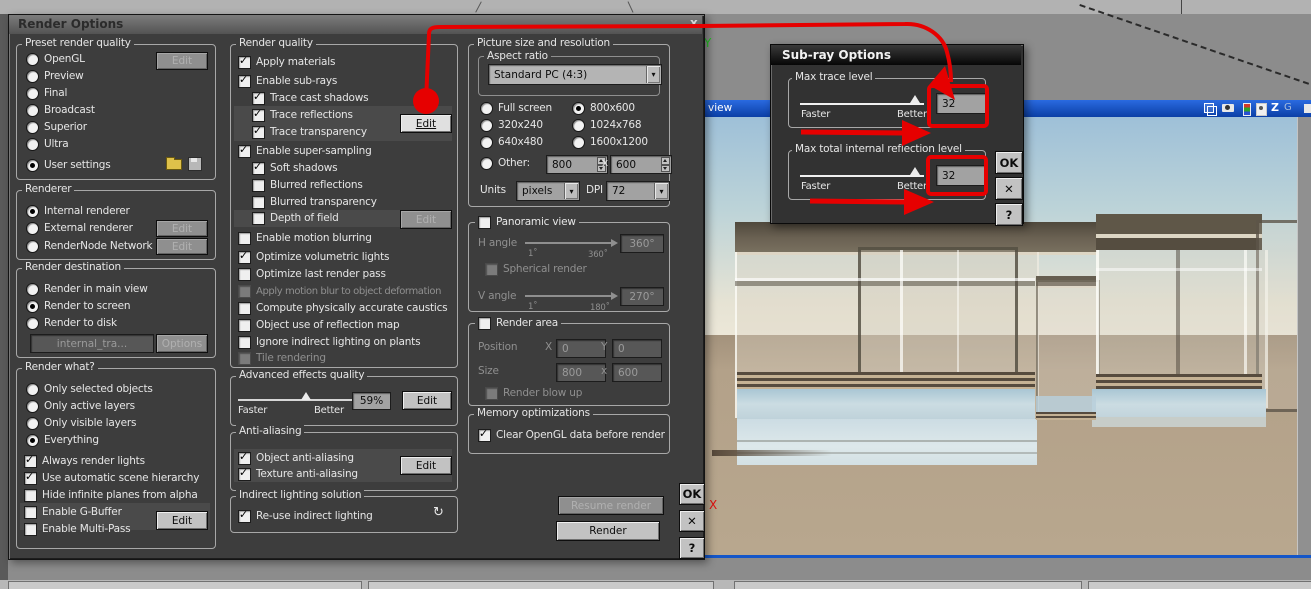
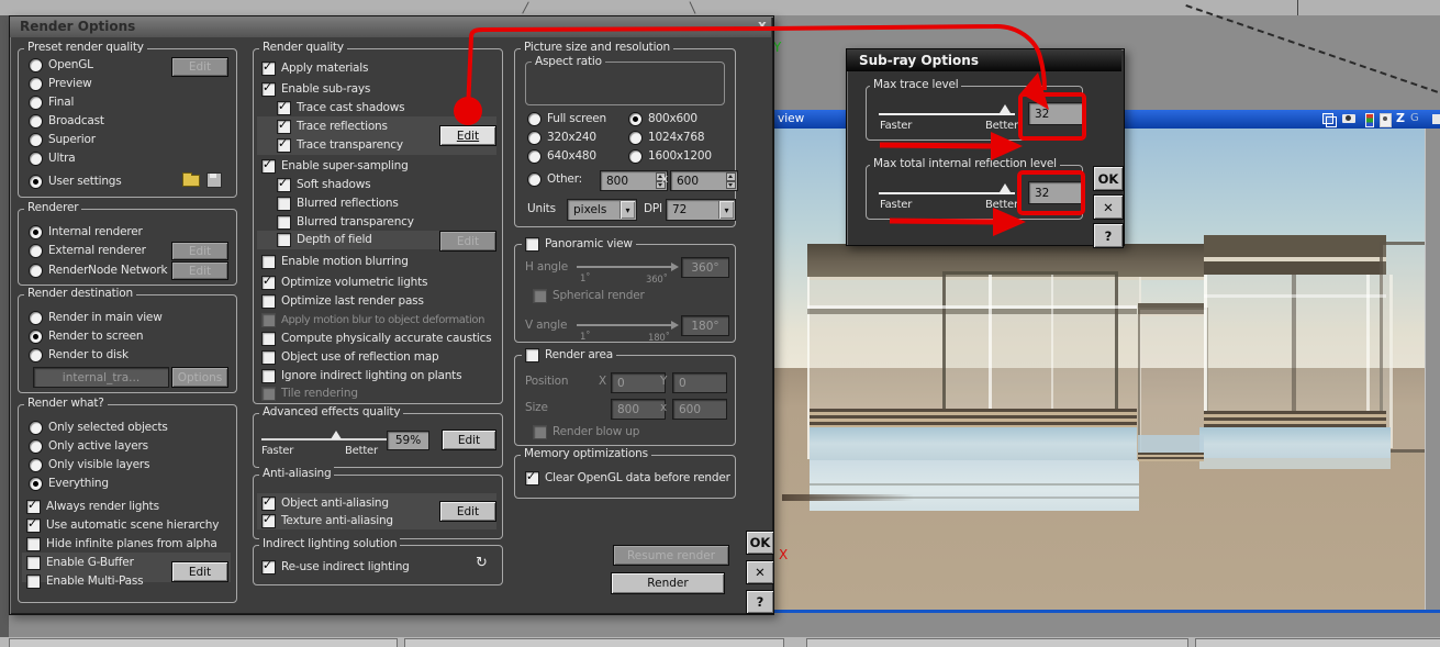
  Y
  view
  Z
  G
  X
  Render Options
  x
  Preset render quality
  OpenGL
  Preview
  Final
  Broadcast
  Superior
  Ultra
  User settings
  Edit
  Renderer
  Internal renderer
  External renderer
  RenderNode Network
  Edit
  Edit
  Render destination
  Render in main view
  Render to screen
  Render to disk
  internal_tra...
  Options
  Render what?
  Only selected objects
  Only active layers
  Only visible layers
  Everything
  Always render lights
  Use automatic scene hierarchy
  Hide infinite planes from alpha
  Enable G-Buffer
  Enable Multi-Pass
  Edit
  Render quality
  Apply materials
  Enable sub-rays
  Trace cast shadows
  Trace reflections
  Trace transparency
  Edit
  Enable super-sampling
  Soft shadows
  Blurred reflections
  Blurred transparency
  Depth of field
  Edit
  Enable motion blurring
  Optimize volumetric lights
  Optimize last render pass
  Apply motion blur to object deformation
  Compute physically accurate caustics
  Object use of reflection map
  Ignore indirect lighting on plants
  Tile rendering
  Advanced effects quality
  Faster
  Better
  59%
  Edit
  Anti-aliasing
  Object anti-aliasing
  Texture anti-aliasing
  Edit
  Indirect lighting solution
  Re-use indirect lighting
  ↻
  Picture size and resolution
  Aspect ratio
- Standard PC (4:3)
  Full screen
  800x600
  320x240
  1024x768
  640x480
  1600x1200
  Other:
  800
  x
  600
  Units
  pixels
  DPI
  72
  Panoramic view
  H angle
  360°
  1˚
  360˚
  Spherical render
  V angle
- 270°
+ 180°
  1˚
  180˚
  Render area
  Position
  X
  0
  Y
  0
  Size
  800
  x
  600
  Render blow up
  Memory optimizations
  Clear OpenGL data before render
  Resume render
  Render
  OK
  ✕
  ?
  Sub-ray Options
  Max trace level
  Faster
  Better
  32
  Max total internal reflection level
  Faster
  Better
  32
  OK
  ✕
  ?
